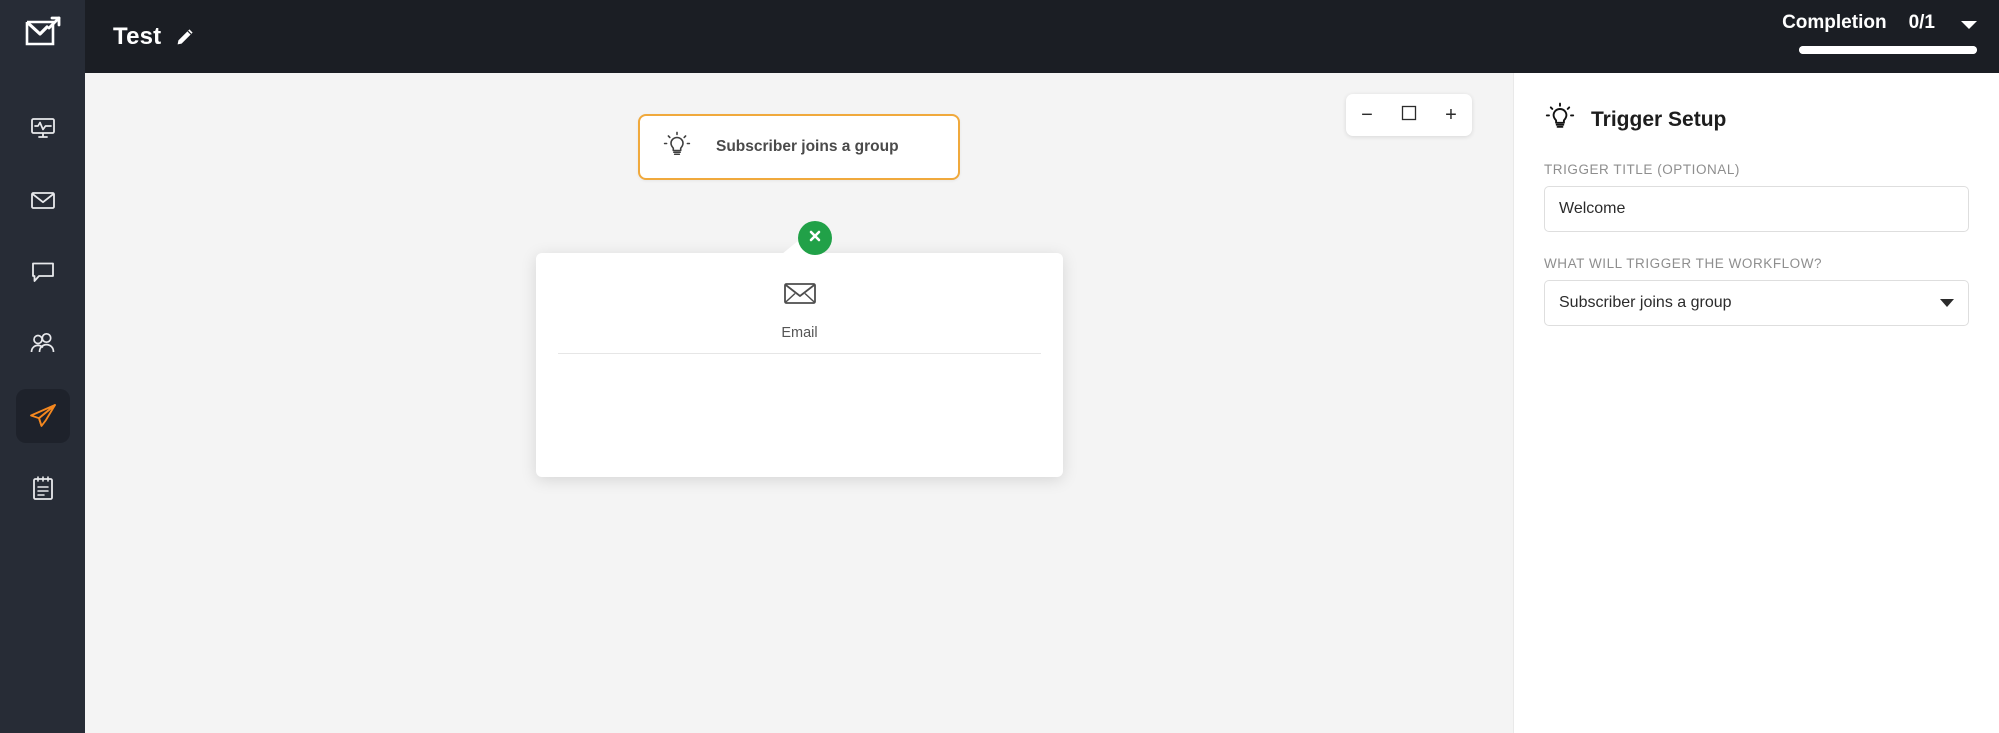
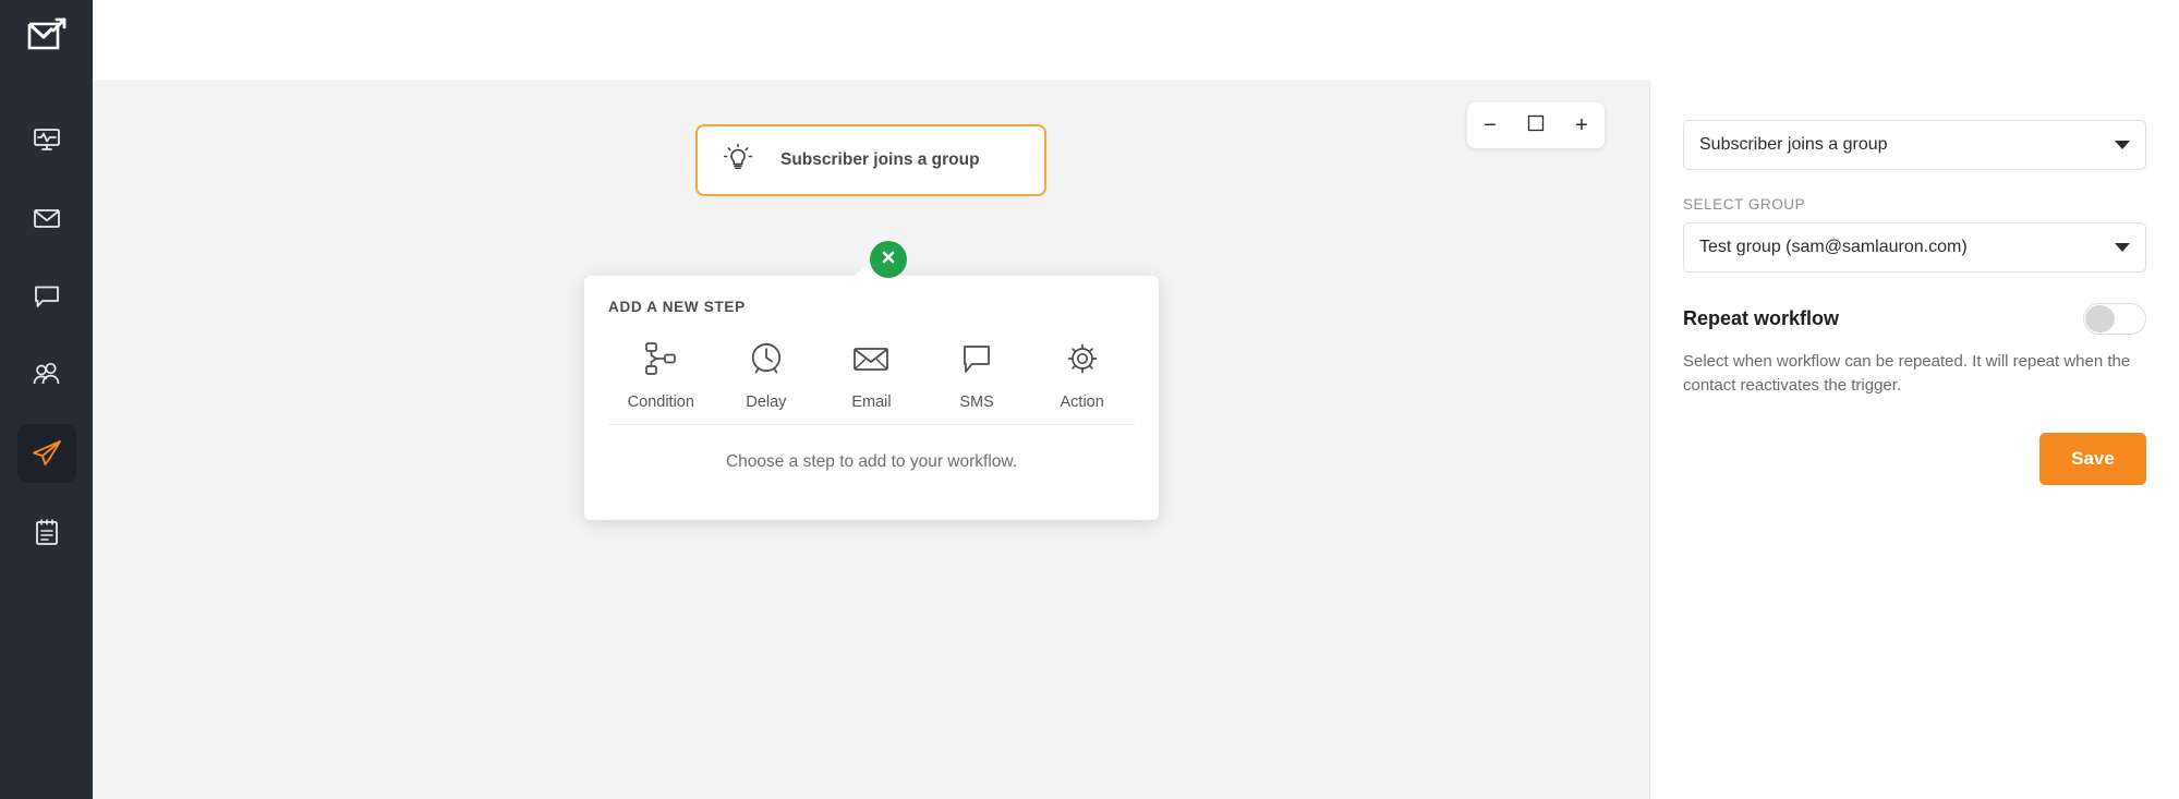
- Test
- Completion
- 0/1
  Subscriber joins a group
+ ADD A NEW STEP
+ Condition
+ Delay
  Email
+ SMS
+ Action
+ Choose a step to add to your workflow.
  −
  +
- Trigger Setup
- TRIGGER TITLE (OPTIONAL)
- Welcome
- WHAT WILL TRIGGER THE WORKFLOW?
  Subscriber joins a group
+ SELECT GROUP
+ Test group (sam@samlauron.com)
+ Repeat workflow
+ Select when workflow can be repeated. It will repeat when the contact reactivates the trigger.
+ Save
